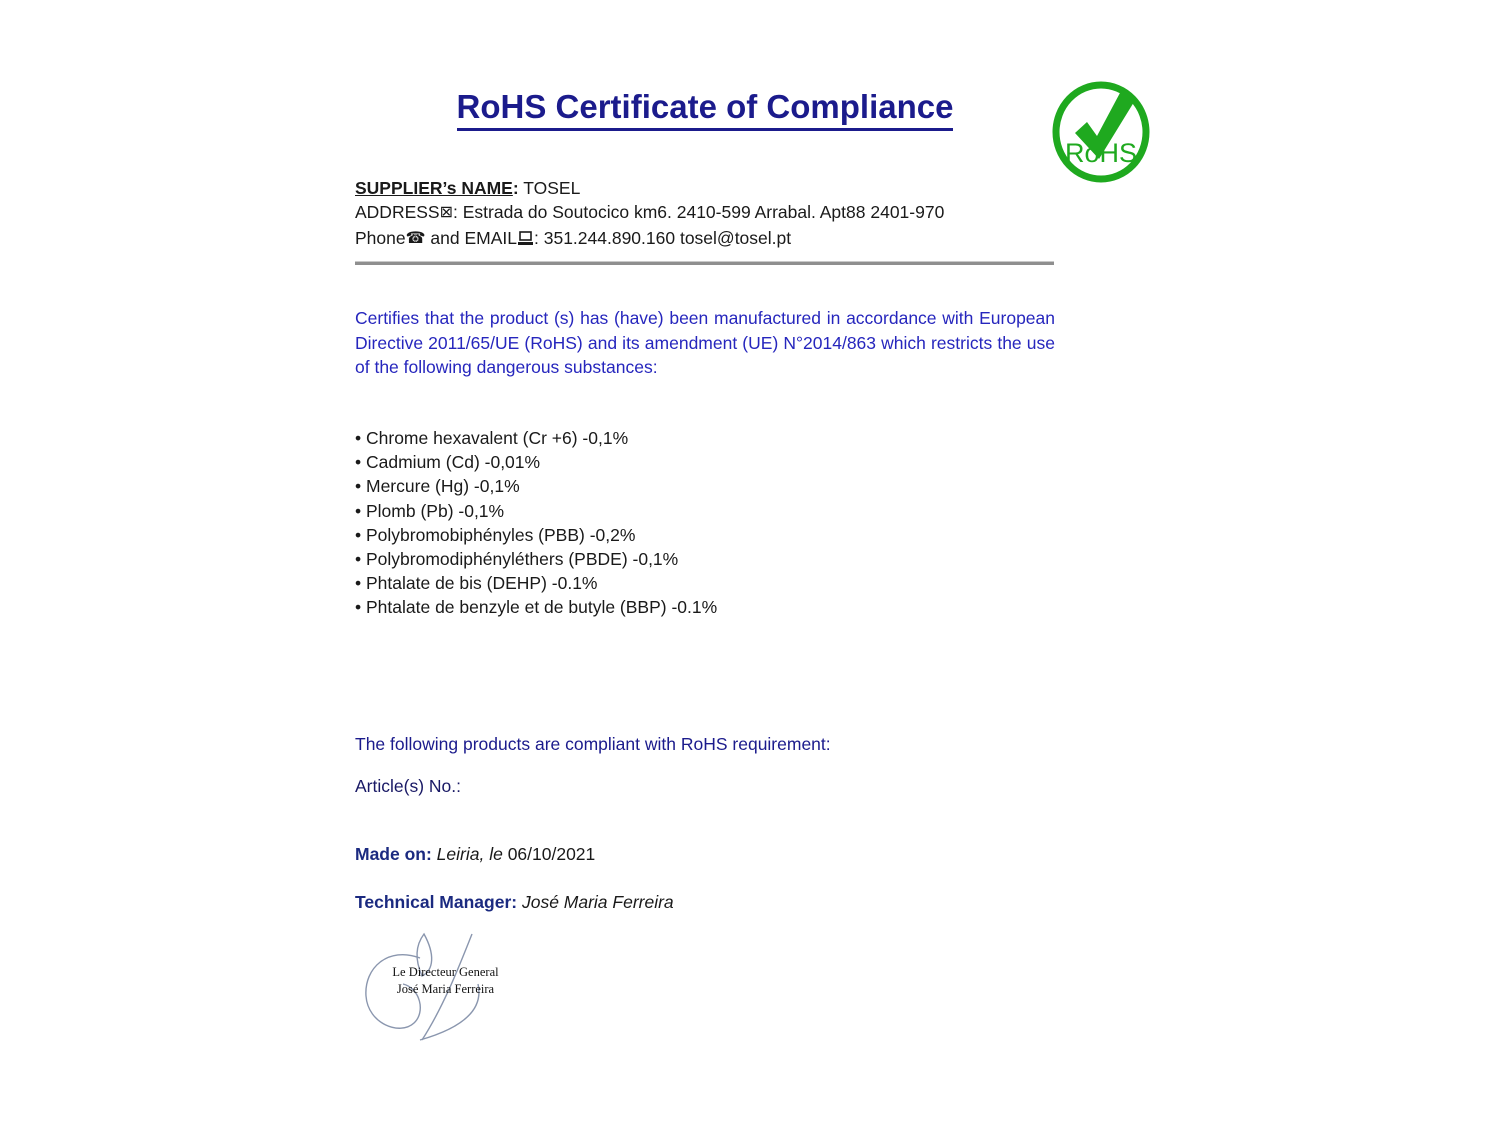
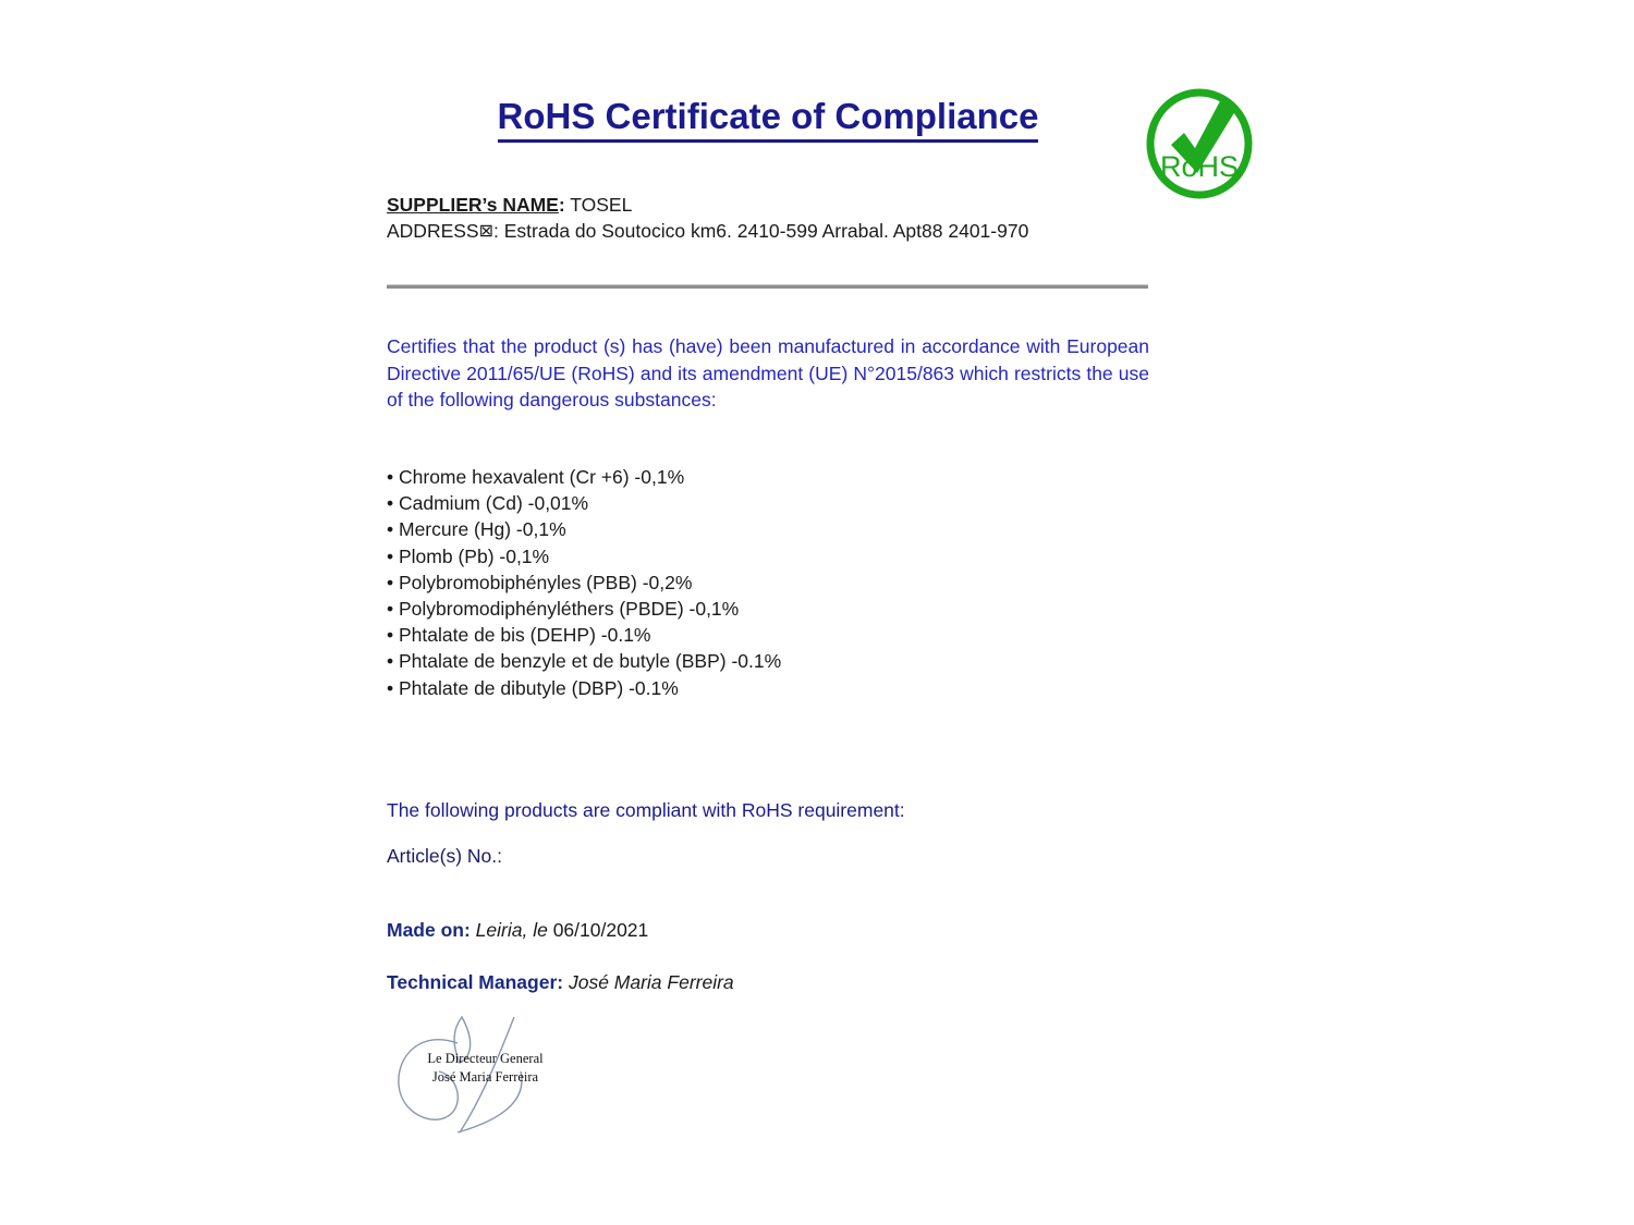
  RoHS Certificate of Compliance
  RoHS
  SUPPLIER’s NAME: TOSEL
  ADDRESS⊠: Estrada do Soutocico km6. 2410-599 Arrabal. Apt88 2401-970
- Phone☎ and EMAIL : 351.244.890.160 tosel@tosel.pt
- Certifies that the product (s) has (have) been manufactured in accordance with European Directive 2011/65/UE (RoHS) and its amendment (UE) N°2014/863 which restricts the use of the following dangerous substances:
+ Certifies that the product (s) has (have) been manufactured in accordance with European Directive 2011/65/UE (RoHS) and its amendment (UE) N°2015/863 which restricts the use of the following dangerous substances:
  Chrome hexavalent (Cr +6) -0,1%
  Cadmium (Cd) -0,01%
  Mercure (Hg) -0,1%
  Plomb (Pb) -0,1%
  Polybromobiphényles (PBB) -0,2%
  Polybromodiphényléthers (PBDE) -0,1%
  Phtalate de bis (DEHP) -0.1%
  Phtalate de benzyle et de butyle (BBP) -0.1%
+ Phtalate de dibutyle (DBP) -0.1%
  The following products are compliant with RoHS requirement:
  Article(s) No.:
  Made on: Leiria, le 06/10/2021
  Technical Manager: José Maria Ferreira
  Le Directeur General
  José Maria Ferreira
